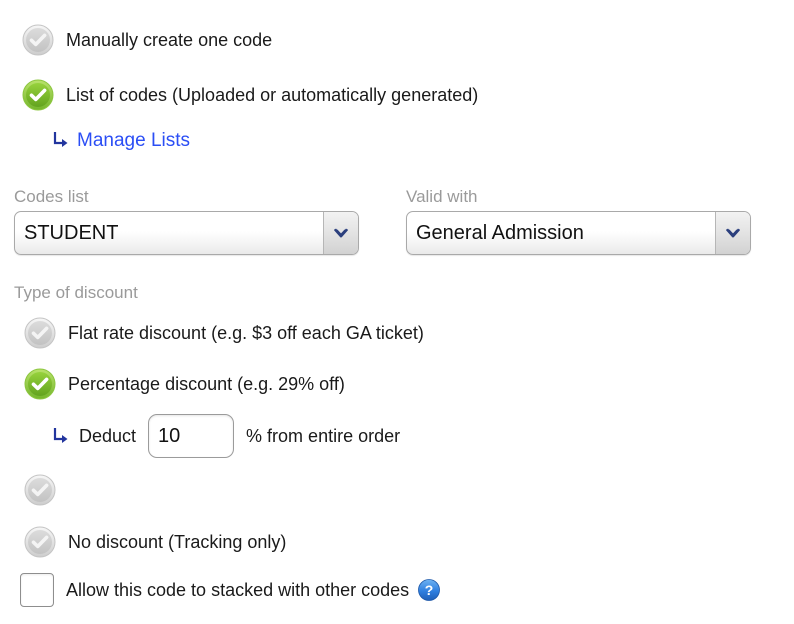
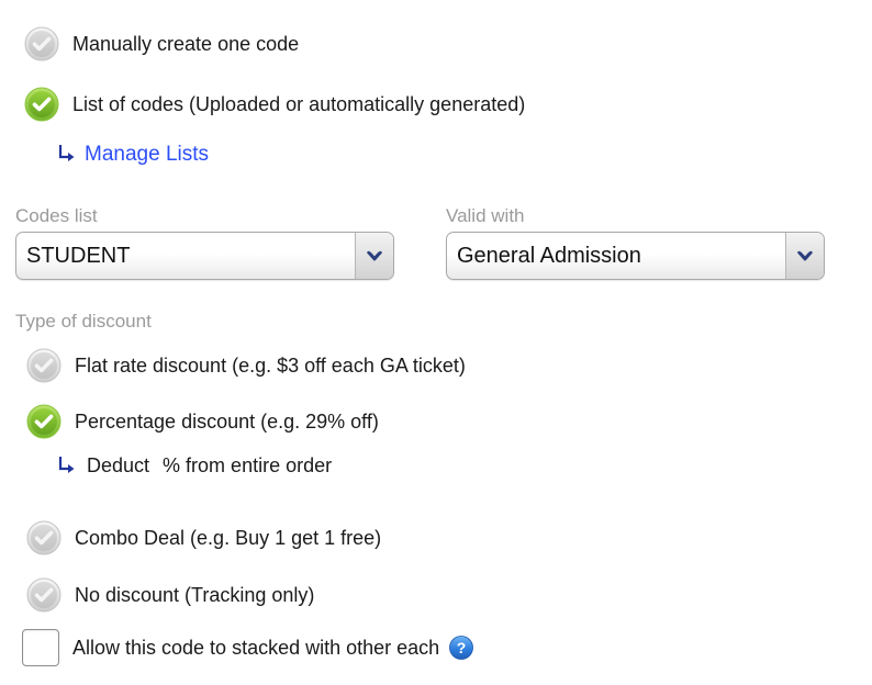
  Manually create one code
  List of codes (Uploaded or automatically generated)
  Manage Lists
  Codes list
  STUDENT
  Valid with
  General Admission
  Type of discount
  Flat rate discount (e.g. $3 off each GA ticket)
  Percentage discount (e.g. 29% off)
  Deduct
- 10
  % from entire order
+ Combo Deal (e.g. Buy 1 get 1 free)
  No discount (Tracking only)
- Allow this code to stacked with other codes
+ Allow this code to stacked with other each
  ?
